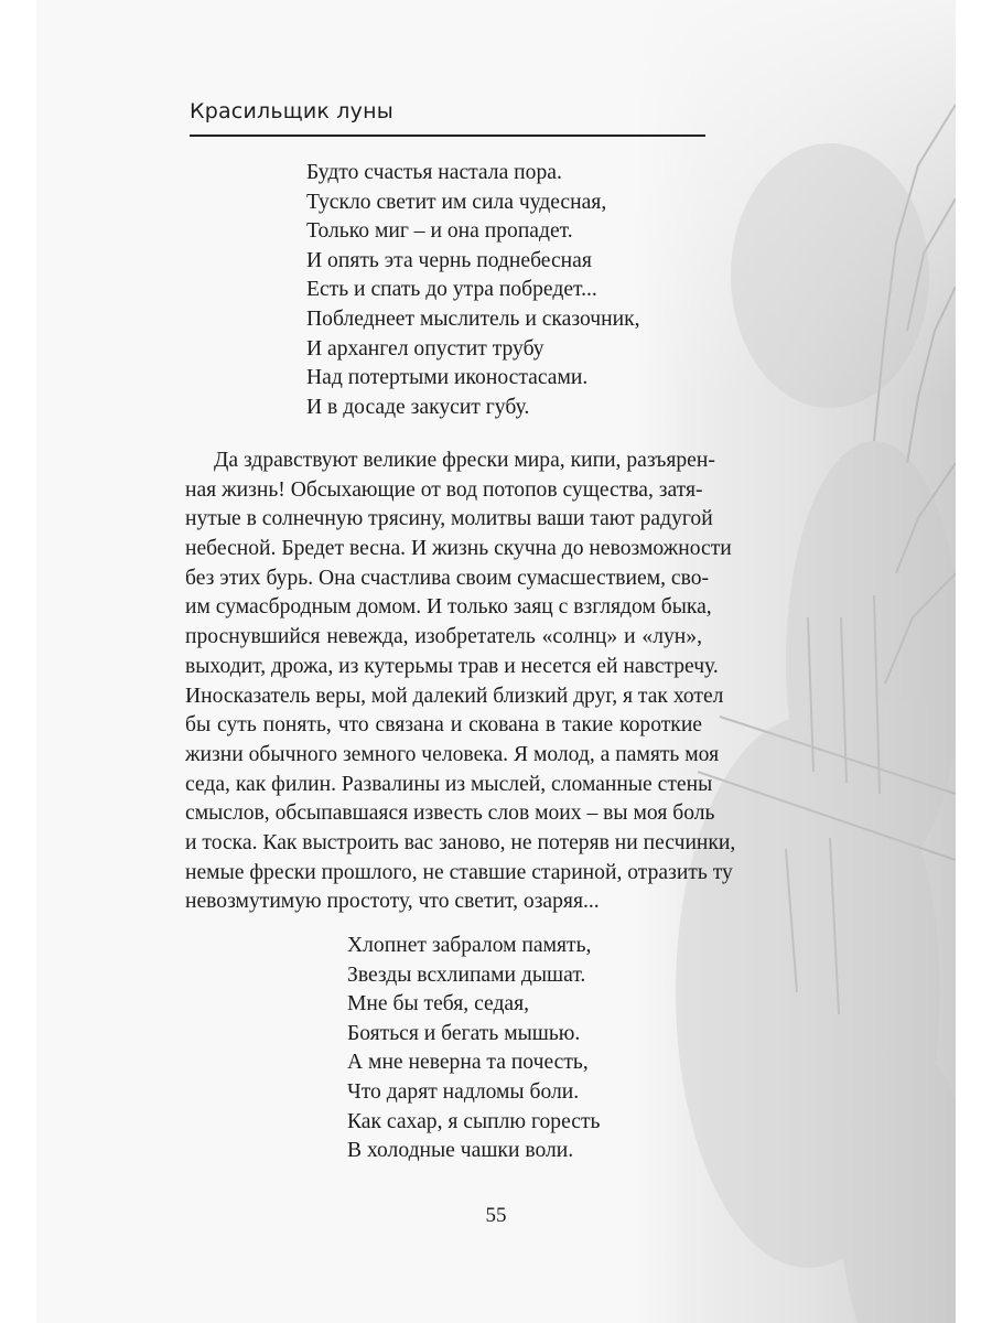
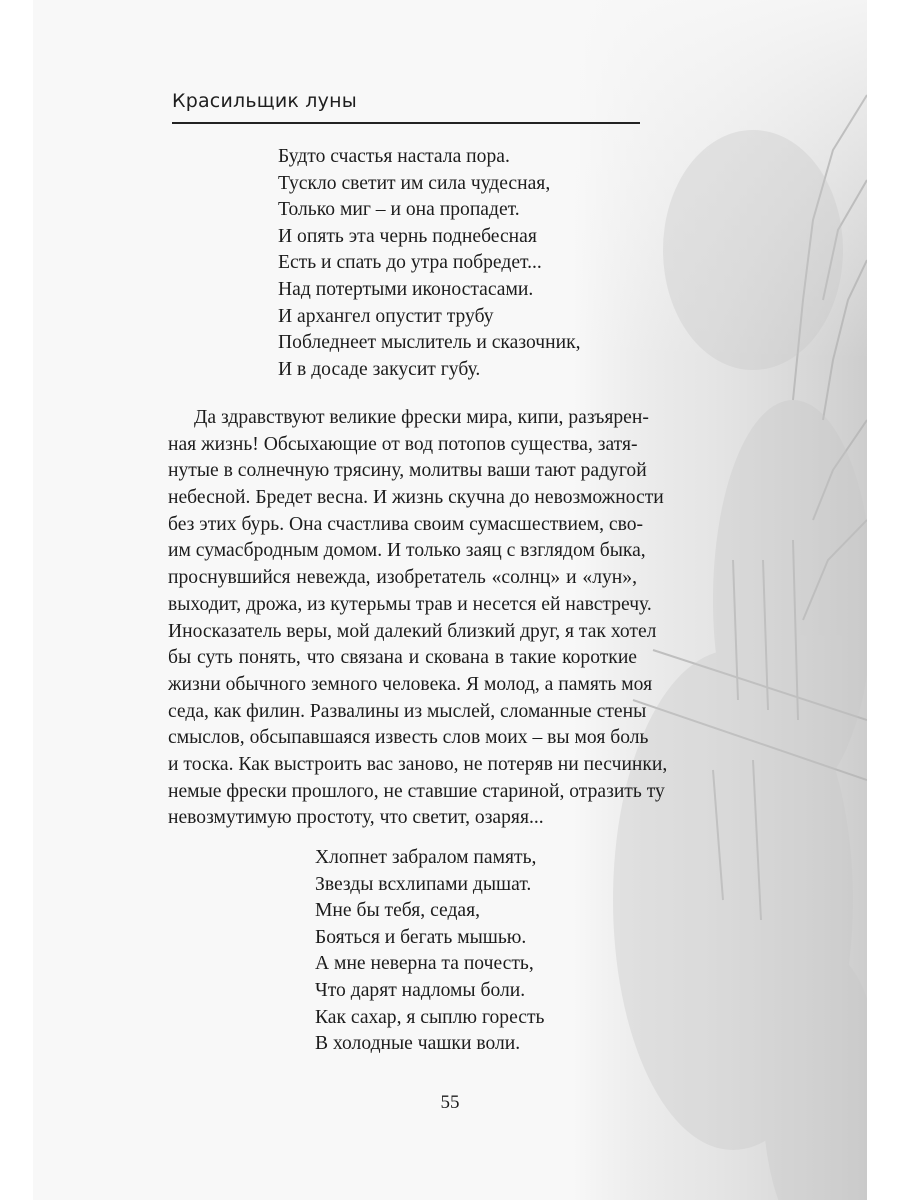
  Красильщик луны
  Будто счастья настала пора.
  Тускло светит им сила чудесная,
  Только миг – и она пропадет.
  И опять эта чернь поднебесная
  Есть и спать до утра побредет...
- Побледнеет мыслитель и сказочник,
+ Над потертыми иконостасами.
  И архангел опустит трубу
- Над потертыми иконостасами.
+ Побледнеет мыслитель и сказочник,
  И в досаде закусит губу.
  Да здравствуют великие фрески мира, кипи, разъярен-
  ная жизнь! Обсыхающие от вод потопов существа, затя-
  нутые в солнечную трясину, молитвы ваши тают радугой
  небесной. Бредет весна. И жизнь скучна до невозможности
  без этих бурь. Она счастлива своим сумасшествием, сво-
  им сумасбродным домом. И только заяц с взглядом быка,
  проснувшийся невежда, изобретатель «солнц» и «лун»,
  выходит, дрожа, из кутерьмы трав и несется ей навстречу.
  Иносказатель веры, мой далекий близкий друг, я так хотел
  бы суть понять, что связана и скована в такие короткие
  жизни обычного земного человека. Я молод, а память моя
  седа, как филин. Развалины из мыслей, сломанные стены
  смыслов, обсыпавшаяся известь слов моих – вы моя боль
  и тоска. Как выстроить вас заново, не потеряв ни песчинки,
  немые фрески прошлого, не ставшие стариной, отразить ту
  невозмутимую простоту, что светит, озаряя...
  Хлопнет забралом память,
  Звезды всхлипами дышат.
  Мне бы тебя, седая,
  Бояться и бегать мышью.
  А мне неверна та почесть,
  Что дарят надломы боли.
  Как сахар, я сыплю горесть
  В холодные чашки воли.
  55
